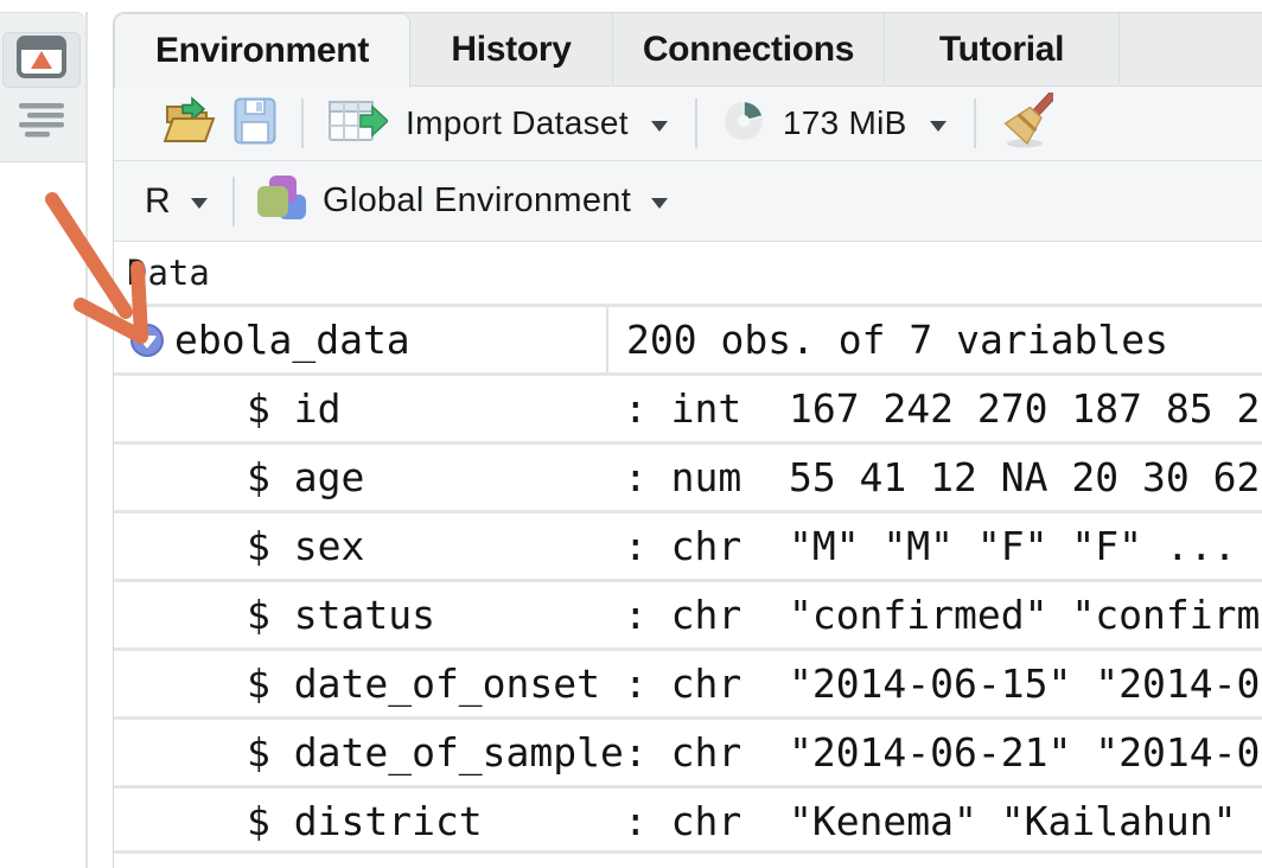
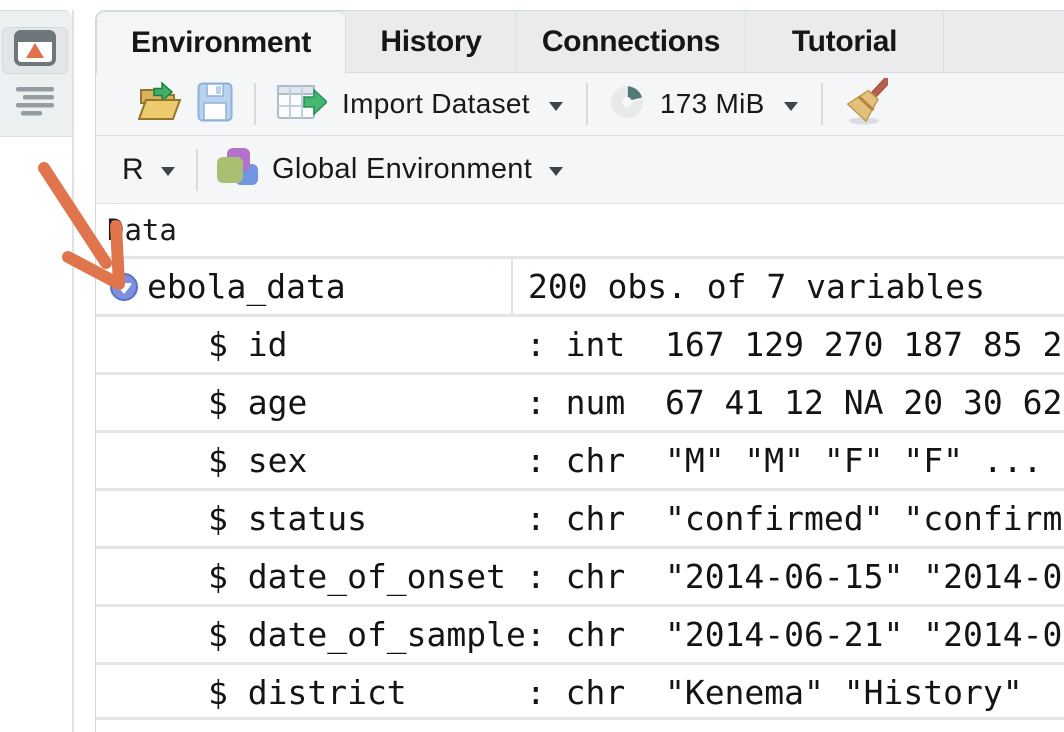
  Environment
  History
  Connections
  Tutorial
  Import Dataset
  173 MiB
  R
  Global Environment
  ata
  ebola_data
  200 obs. of 7 variables
- $ id : int 167 242 270 187 85 2
+ $ id : int 167 129 270 187 85 2
- $ age : num 55 41 12 NA 20 30 62
+ $ age : num 67 41 12 NA 20 30 62
  $ sex : chr "M" "M" "F" "F" ...
  $ status : chr "confirmed" "confirm
  $ date_of_onset : chr "2014-06-15" "2014-0
  $ date_of_sample: chr "2014-06-21" "2014-0
- $ district : chr "Kenema" "Kailahun"
+ $ district : chr "Kenema" "History"
